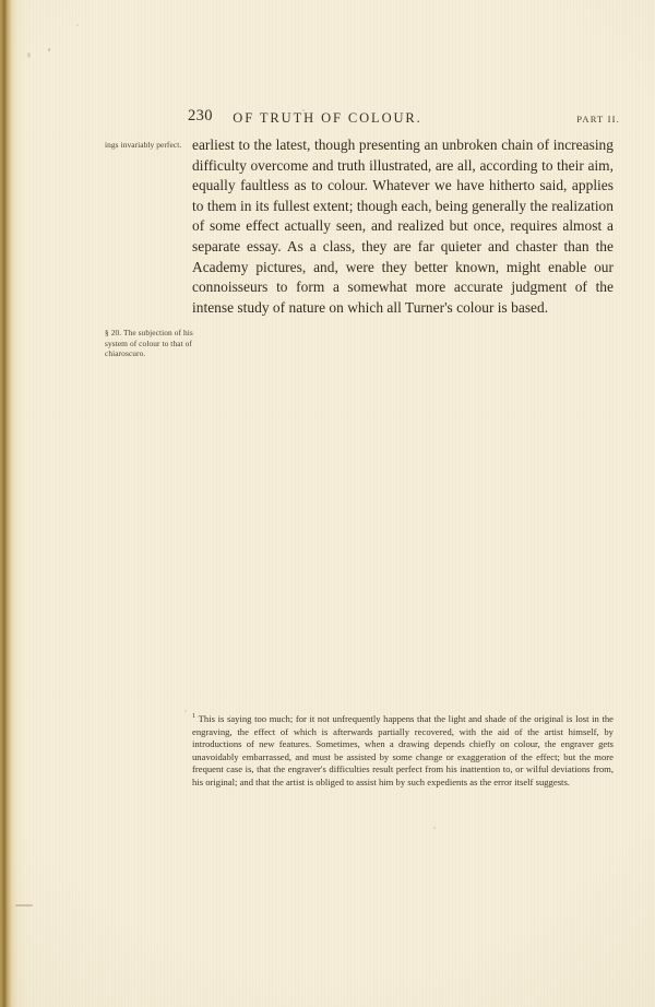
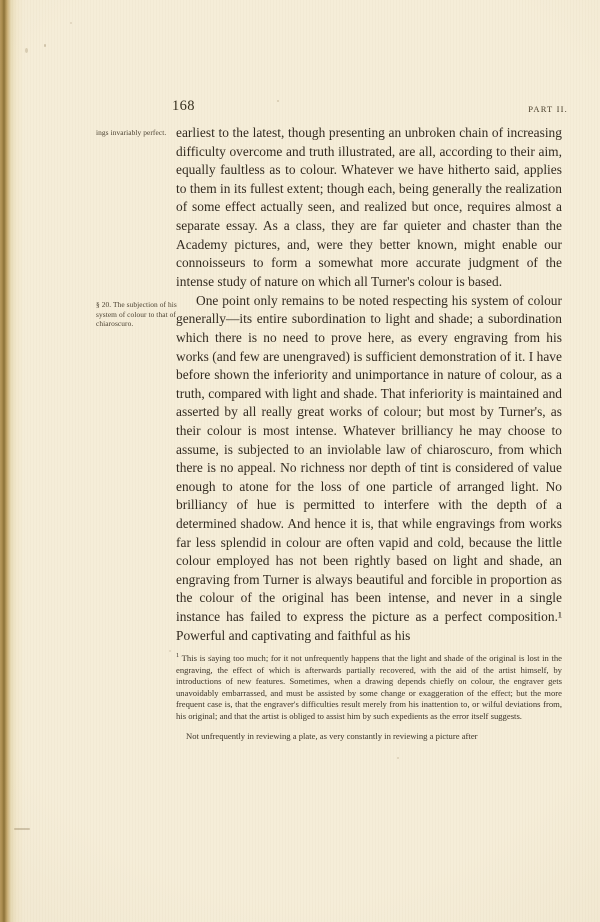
- 230
+ 168
- OF TRUTH OF COLOUR.
  PART II.
  ings invariably perfect.
  § 20. The subjection of his system of colour to that of chiaroscuro.
  earliest to the latest, though presenting an unbroken chain of increasing difficulty overcome and truth illustrated, are all, according to their aim, equally faultless as to colour. Whatever we have hitherto said, applies to them in its fullest extent; though each, being generally the realization of some effect actually seen, and realized but once, requires almost a separate essay. As a class, they are far quieter and chaster than the Academy pictures, and, were they better known, might enable our connoisseurs to form a somewhat more accurate judgment of the intense study of nature on which all Turner's colour is based.
+ One point only remains to be noted respecting his system of colour generally—its entire subordination to light and shade; a subordination which there is no need to prove here, as every engraving from his works (and few are unengraved) is sufficient demonstration of it. I have before shown the inferiority and unimportance in nature of colour, as a truth, compared with light and shade. That inferiority is maintained and asserted by all really great works of colour; but most by Turner's, as their colour is most intense. Whatever brilliancy he may choose to assume, is subjected to an inviolable law of chiaroscuro, from which there is no appeal. No richness nor depth of tint is considered of value enough to atone for the loss of one particle of arranged light. No brilliancy of hue is permitted to interfere with the depth of a determined shadow. And hence it is, that while engravings from works far less splendid in colour are often vapid and cold, because the little colour employed has not been rightly based on light and shade, an engraving from Turner is always beautiful and forcible in proportion as the colour of the original has been intense, and never in a single instance has failed to express the picture as a perfect composition.¹ Powerful and captivating and faithful as his
- This is saying too much; for it not unfrequently happens that the light and shade of the original is lost in the engraving, the effect of which is afterwards partially recovered, with the aid of the artist himself, by introductions of new features. Sometimes, when a drawing depends chiefly on colour, the engraver gets unavoidably embarrassed, and must be assisted by some change or exaggeration of the effect; but the more frequent case is, that the engraver's difficulties result perfect from his inattention to, or wilful deviations from, his original; and that the artist is obliged to assist him by such expedients as the error itself suggests.
+ This is saying too much; for it not unfrequently happens that the light and shade of the original is lost in the engraving, the effect of which is afterwards partially recovered, with the aid of the artist himself, by introductions of new features. Sometimes, when a drawing depends chiefly on colour, the engraver gets unavoidably embarrassed, and must be assisted by some change or exaggeration of the effect; but the more frequent case is, that the engraver's difficulties result merely from his inattention to, or wilful deviations from, his original; and that the artist is obliged to assist him by such expedients as the error itself suggests.
+ Not unfrequently in reviewing a plate, as very constantly in reviewing a picture after
